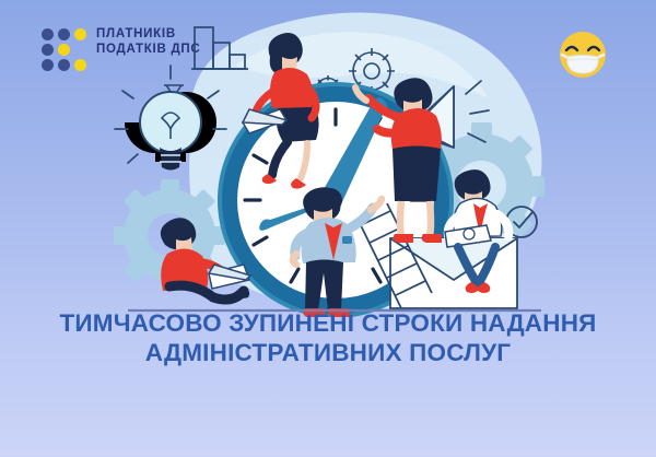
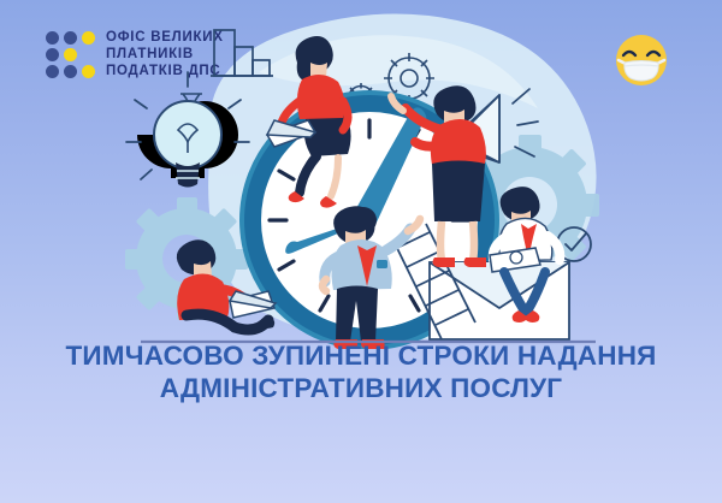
+ ОФІС ВЕЛИКИХ
  ПЛАТНИКІВ
  ПОДАТКІВ ДПС
  ТИМЧАСОВО ЗУПИНЕНІ СТРОКИ НАДАННЯ
  АДМІНІСТРАТИВНИХ ПОСЛУГ
